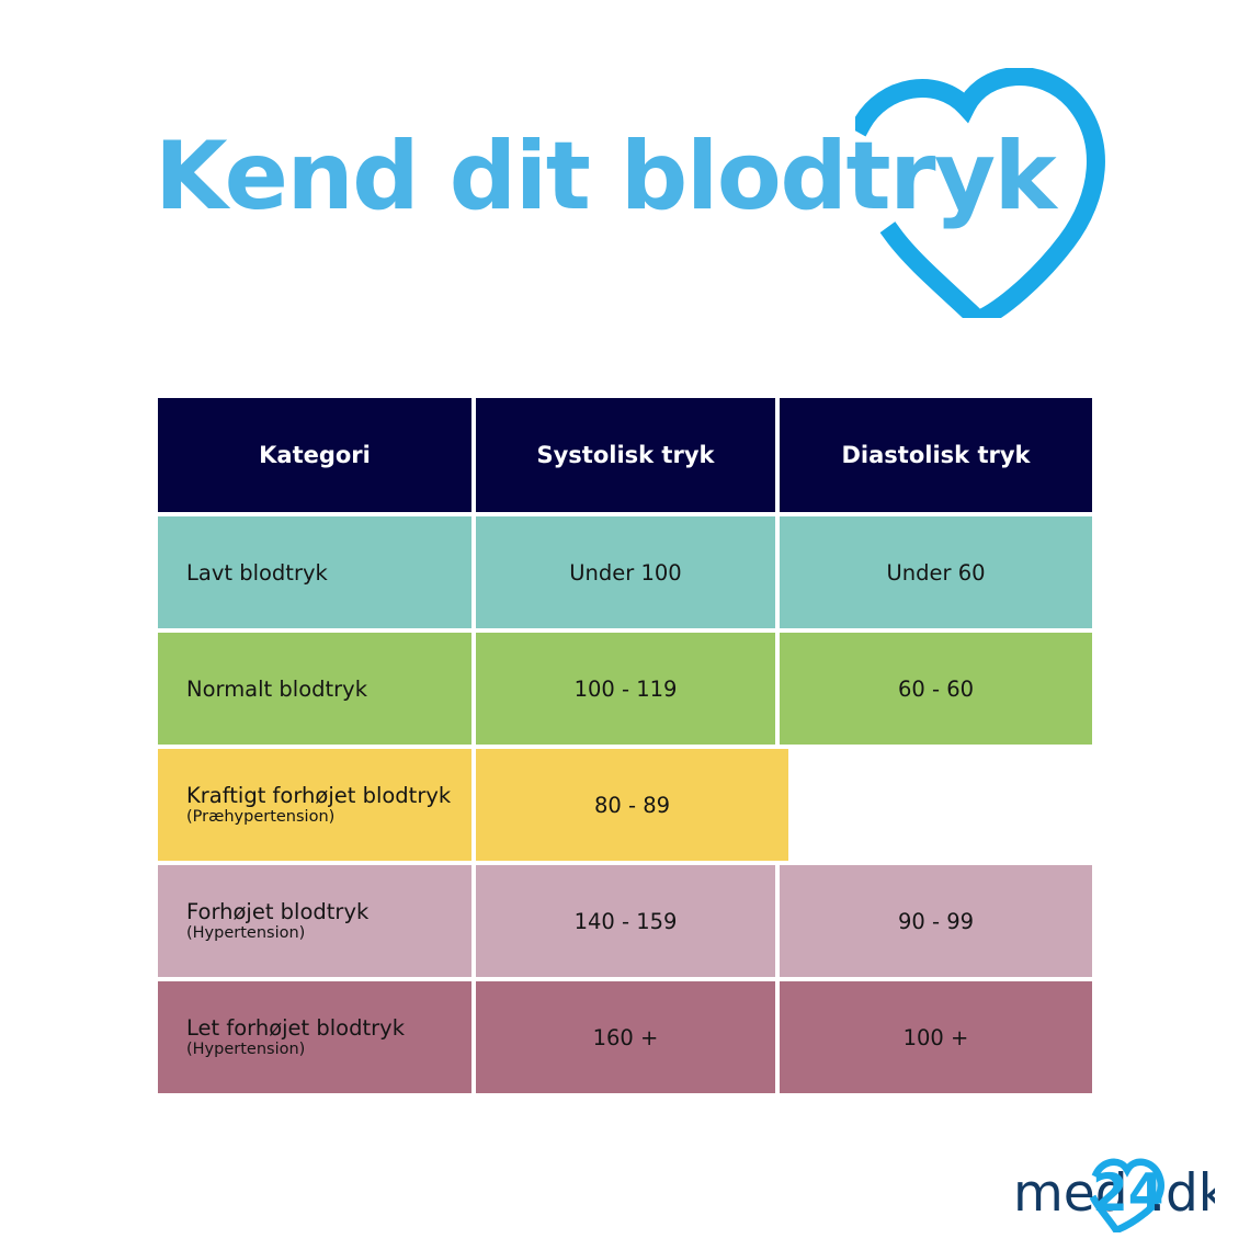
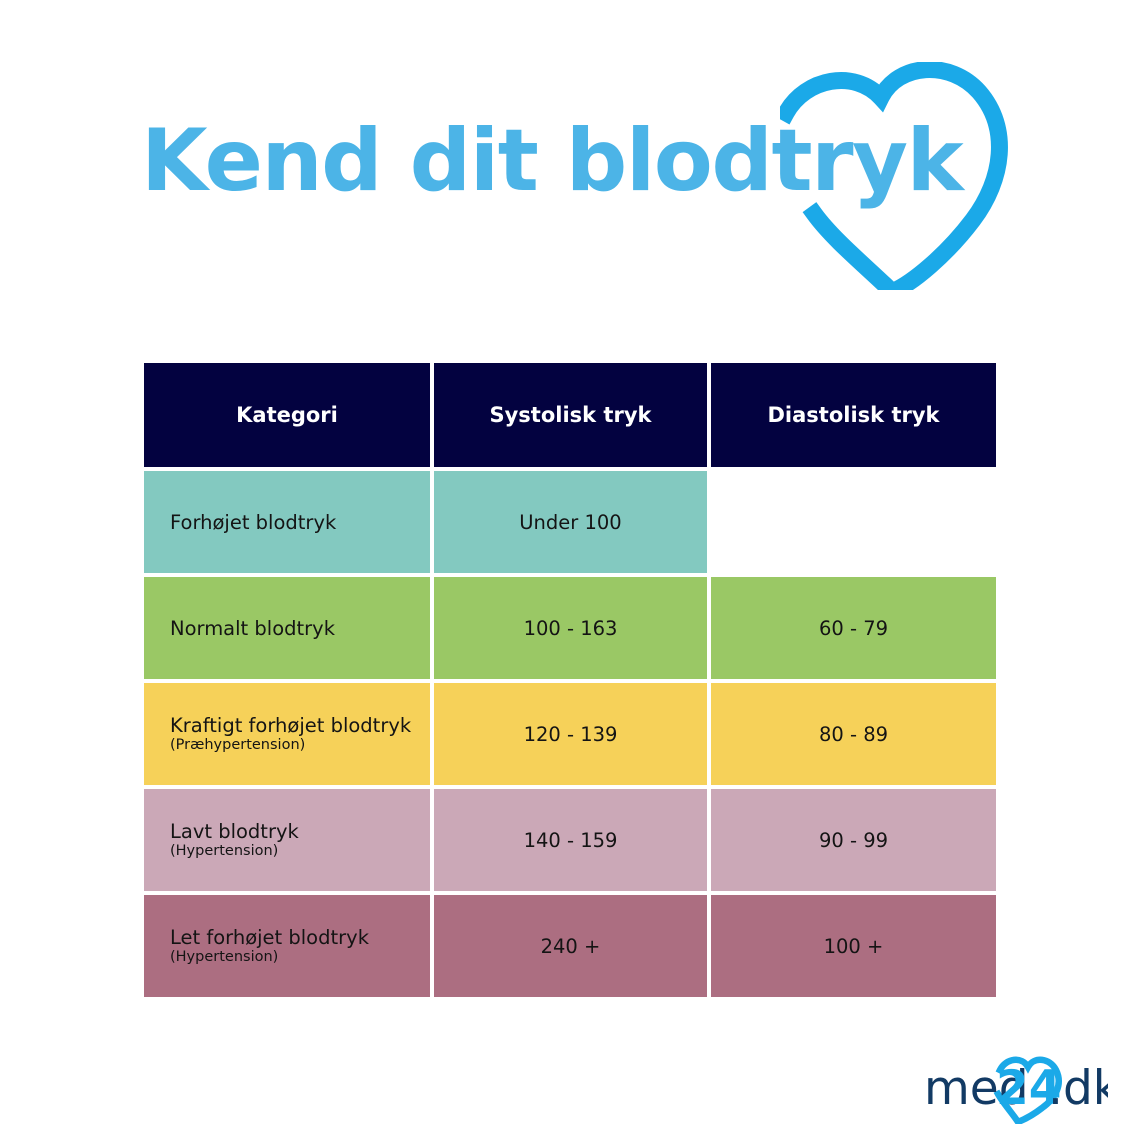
  Kend dit blodtryk
  Kategori
  Systolisk tryk
  Diastolisk tryk
- Lavt blodtryk
+ Forhøjet blodtryk
  Under 100
- Under 60
  Normalt blodtryk
- 100 - 119
+ 100 - 163
- 60 - 60
+ 60 - 79
  Kraftigt forhøjet blodtryk
  (Præhypertension)
+ 120 - 139
  80 - 89
- Forhøjet blodtryk
+ Lavt blodtryk
  (Hypertension)
  140 - 159
  90 - 99
  Let forhøjet blodtryk
  (Hypertension)
- 160 +
+ 240 +
  100 +
  med
  24
  .dk
